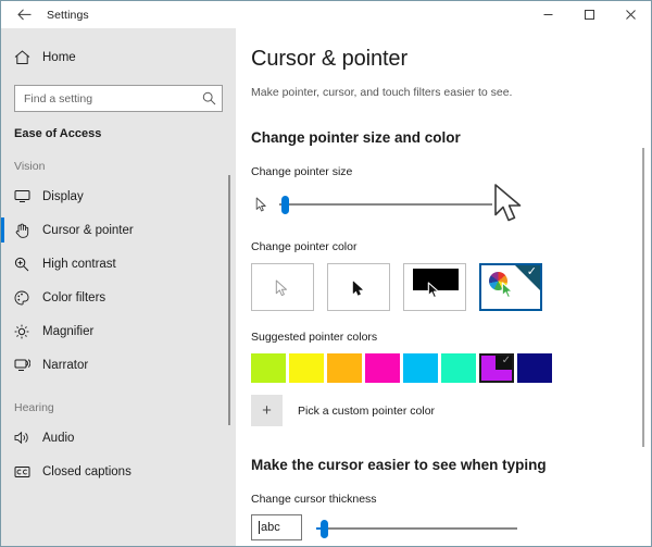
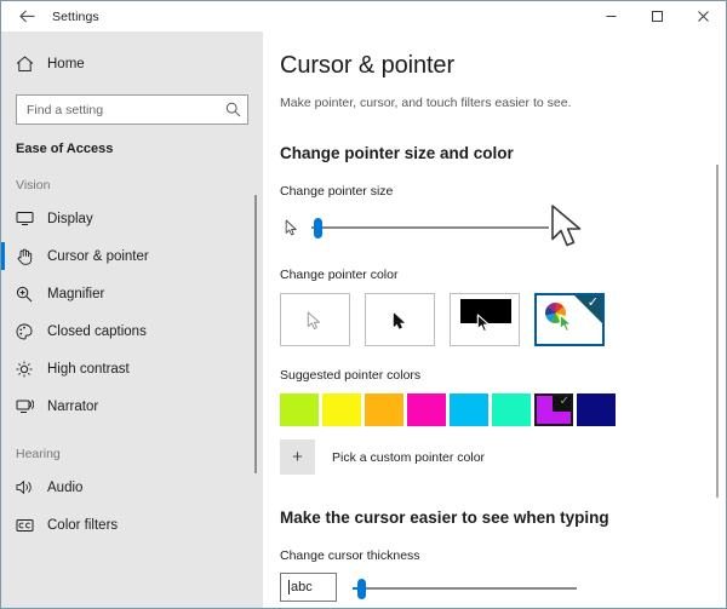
  Settings
  Home
  Find a setting
  Ease of Access
  Vision
  Display
  Cursor & pointer
- High contrast
+ Magnifier
- Color filters
+ Closed captions
- Magnifier
+ High contrast
  Narrator
  Hearing
  Audio
- Closed captions
+ Color filters
  Cursor & pointer
  Make pointer, cursor, and touch filters easier to see.
  Change pointer size and color
  Change pointer size
  Change pointer color
  ✓
  Suggested pointer colors
  ✓
  +
  Pick a custom pointer color
  Make the cursor easier to see when typing
  Change cursor thickness
  abc
